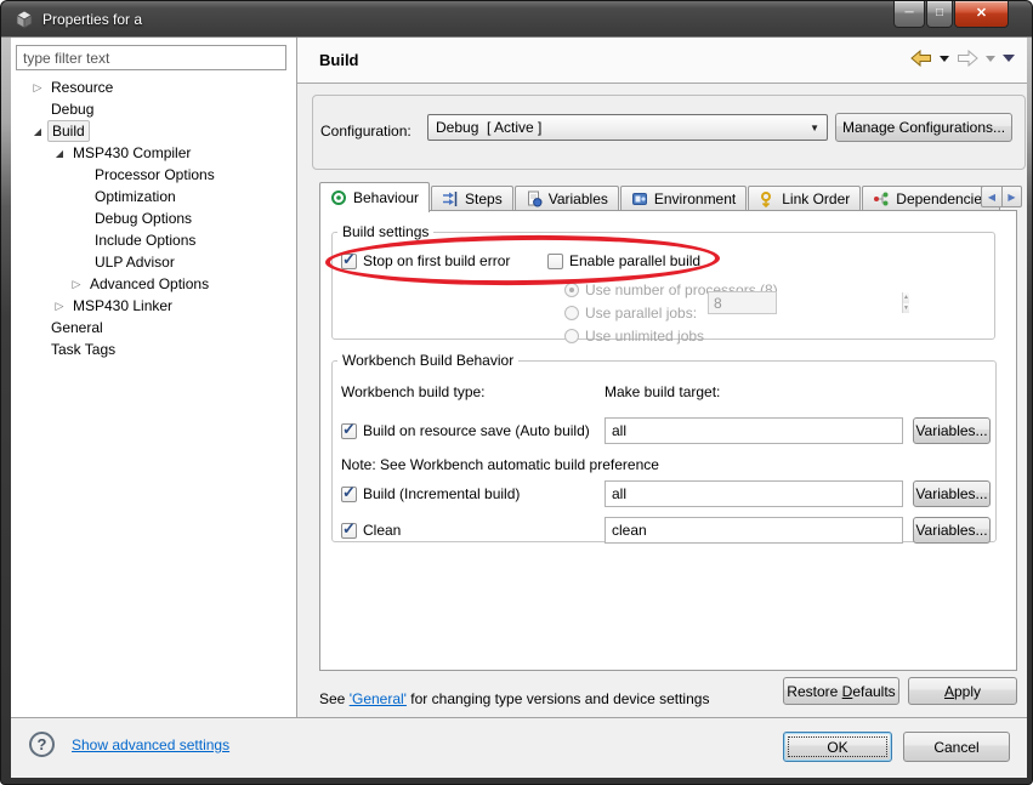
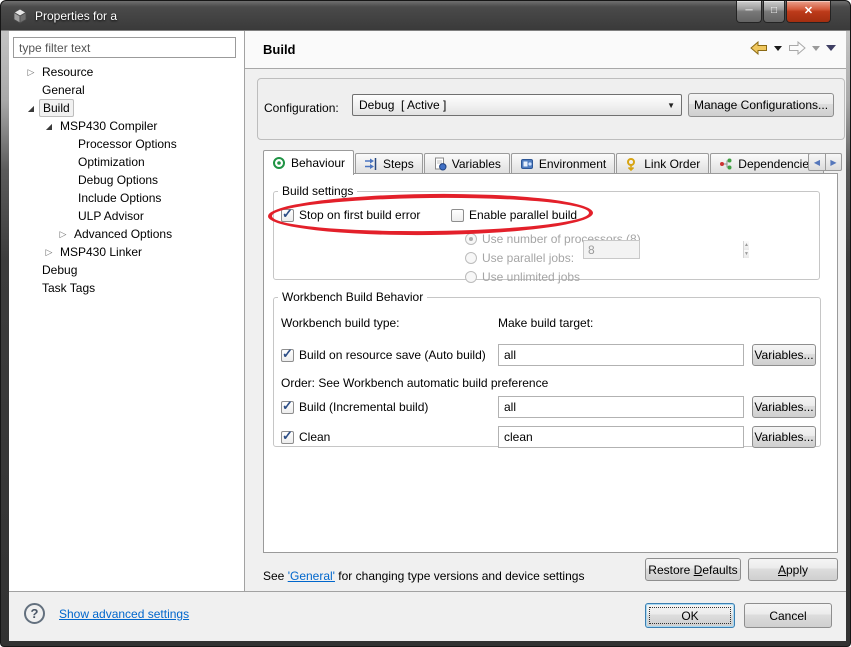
  Properties for a
  ─
  □
  ✕
  type filter text
  ▷
  Resource
- Debug
+ General
  ◢
  Build
  ◢
  MSP430 Compiler
  Processor Options
  Optimization
  Debug Options
  Include Options
  ULP Advisor
  ▷
  Advanced Options
  ▷
  MSP430 Linker
- General
+ Debug
  Task Tags
  Build
  Configuration:
  Debug [ Active ]
  ▼
  Manage Configurations...
  Behaviour
  Steps
  Variables
  Environment
  Link Order
  Dependencie
  ◀
  ▶
  Build settings
  ✓
  Stop on first build error
  Enable parallel build
  Use number of processors (8)
  Use parallel jobs:
  8
  Use unlimited jobs
  Workbench Build Behavior
  Workbench build type:
  Make build target:
  ✓
  Build on resource save (Auto build)
  all
  Variables...
- Note: See Workbench automatic build preference
+ Order: See Workbench automatic build preference
  ✓
  Build (Incremental build)
  all
  Variables...
  ✓
  Clean
  clean
  Variables...
  See 'General' for changing type versions and device settings
  Restore Defaults
  Apply
  ?
  Show advanced settings
  OK
  Cancel
